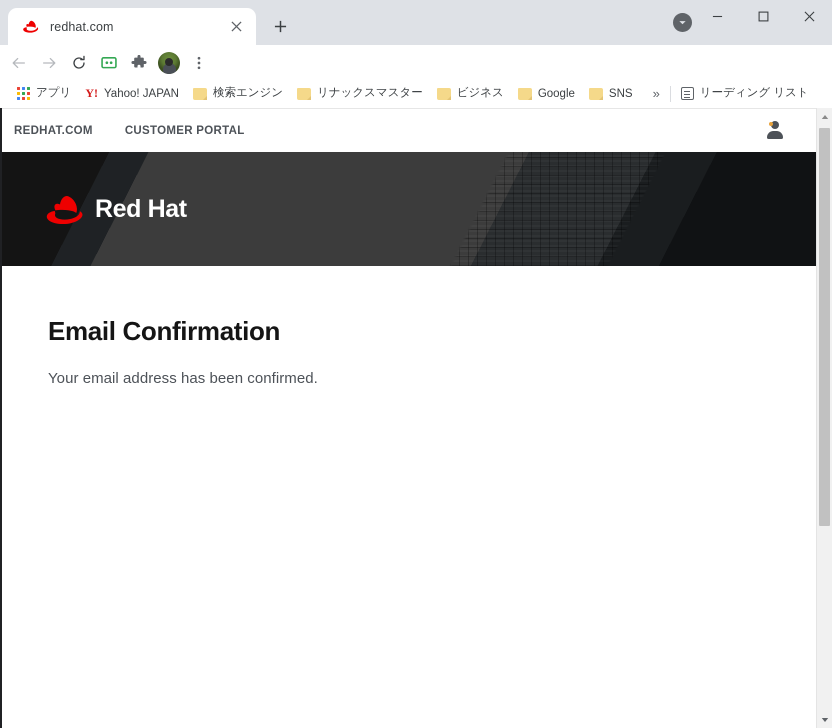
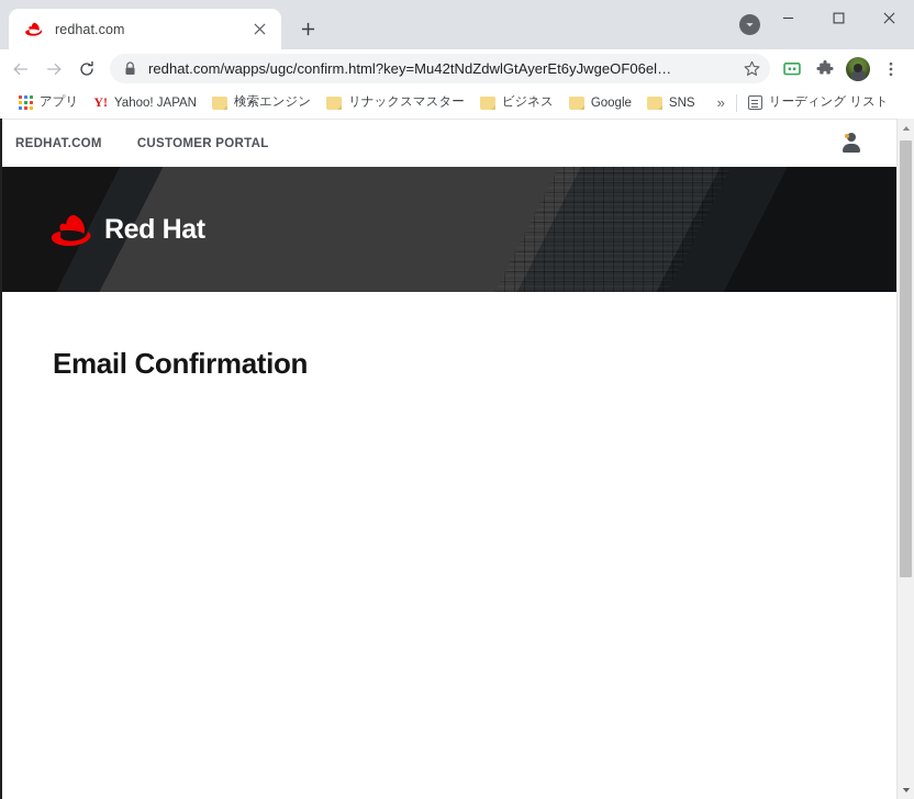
  redhat.com
+ redhat.com/wapps/ugc/confirm.html?key=Mu42tNdZdwlGtAyerEt6yJwgeOF06el…
  アプリ
  Y!
  Yahoo! JAPAN
  検索エンジン
  リナックスマスター
  ビジネス
  Google
  SNS
  »
  リーディング リスト
  REDHAT.COM
  CUSTOMER PORTAL
  Red Hat
  Email Confirmation
- Your email address has been confirmed.
